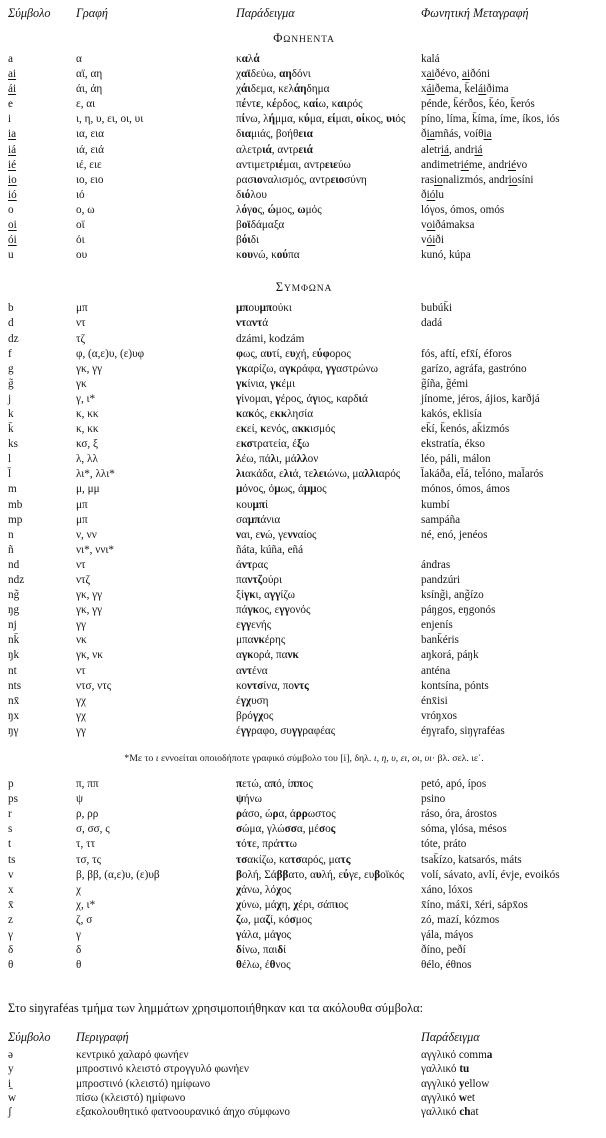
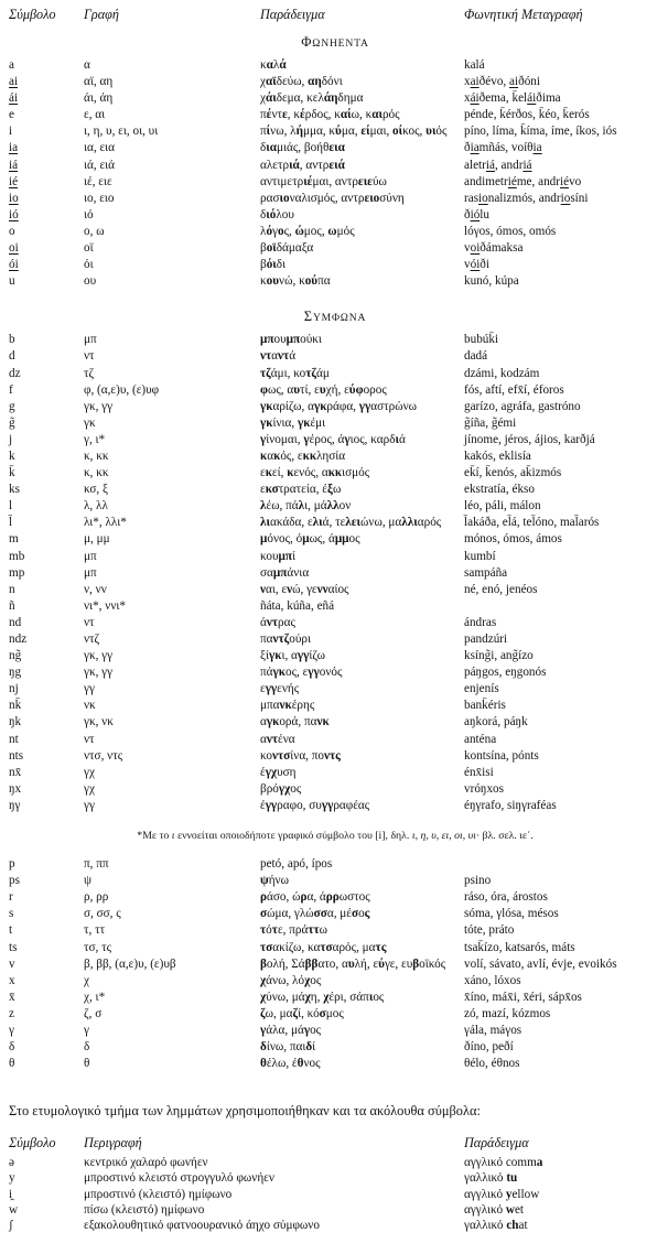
  Σύμβολο
  Γραφή
  Παράδειγμα
  Φωνητική Μεταγραφή
  ΦΩΝΗΕΝΤΑ
  a
  α
  καλά
  kalá
  ai
  αϊ, αη
  χαϊδεύω, αηδόνι
  xaiðévo, aiðóni
  ái
  άι, άη
  χάιδεμα, κελάηδημα
  xáiðema, k̄eláiðima
  e
  ε, αι
  πέντε, κέρδος, καίω, καιρός
  pénde, k̄érðos, k̄éo, k̄erós
  i
  ι, η, υ, ει, οι, υι
  πίνω, λήμμα, κύμα, είμαι, οίκος, υιός
  píno, líma, k̄íma, íme, íkos, iós
  ia
  ια, εια
  διαμιάς, βοήθεια
  ðiamñás, voíθia
  iá
  ιά, ειά
  αλετριά, αντρειά
  aletriá, andriá
  ié
  ιέ, ειε
  αντιμετριέμαι, αντρειεύω
  andimetriéme, andriévo
  io
  ιο, ειο
  ρασιοναλισμός, αντρειοσύνη
  rasionalizmós, andriosíni
  ió
  ιό
  διόλου
  ðiólu
  o
  ο, ω
  λόγος, ώμος, ωμός
  lóγos, ómos, omós
  oi
  οϊ
  βοϊδάμαξα
  voiðámaksa
  ói
  όι
  βόιδι
  vóiði
  u
  ου
  κουνώ, κούπα
  kunó, kúpa
  ΣΥΜΦΩΝΑ
  b
  μπ
  μπουμπούκι
  bubúk̄i
  d
  ντ
  νταντά
  dadá
  dz
  τζ
+ τζάμι, κοτζάμ
  dzámi, kodzám
  f
  φ, (α,ε)υ, (ε)υφ
  φως, αυτί, ευχή, εύφορος
  fós, aftí, efx̄í, éforos
  g
  γκ, γγ
  γκαρίζω, αγκράφα, γγαστρώνω
  garízo, agráfa, gastróno
  g̃
  γκ
  γκίνια, γκέμι
  g̃íña, g̃émi
  j
  γ, ι*
  γίνομαι, γέρος, άγιος, καρδιά
  jínome, jéros, ájios, karðjá
  k
  κ, κκ
  κακός, εκκλησία
  kakós, eklisía
  k̄
  κ, κκ
  εκεί, κενός, ακκισμός
  ek̄í, k̄enós, ak̄izmós
  ks
  κσ, ξ
  εκστρατεία, έξω
  ekstratía, ékso
  l
  λ, λλ
  λέω, πάλι, μάλλον
  léo, páli, málon
  l̄
  λι*, λλι*
  λιακάδα, ελιά, τελειώνω, μαλλιαρός
  l̄akáða, el̄á, tel̄óno, mal̄arós
  m
  μ, μμ
  μόνος, όμως, άμμος
  mónos, ómos, ámos
  mb
  μπ
  κουμπί
  kumbí
  mp
  μπ
  σαμπάνια
  sampáña
  n
  ν, νν
  ναι, ενώ, γενναίος
  né, enó, jenéos
  ñ
  νι*, ννι*
  ñáta, kúña, eñá
  nd
  ντ
  άντρας
  ándras
  ndz
  ντζ
  παντζούρι
  pandzúri
  ng̃
  γκ, γγ
  ξίγκι, αγγίζω
  ksíng̃i, ang̃ízo
  ŋg
  γκ, γγ
  πάγκος, εγγονός
  páŋgos, eŋgonós
  nj
  γγ
  εγγενής
  enjenís
  nk̄
  νκ
  μπανκέρης
  bank̄éris
  ŋk
  γκ, νκ
  αγκορά, πανκ
  aŋkorá, páŋk
  nt
  ντ
  αντένα
  anténa
  nts
  ντσ, ντς
  κοντσίνα, ποντς
  kontsína, pónts
  nx̄
  γχ
  έγχυση
  énx̄isi
  ŋx
  γχ
  βρόγχος
  vróŋxos
  ŋγ
  γγ
  έγγραφο, συγγραφέας
  éŋγrafo, siŋγraféas
  *Με το ι εννοείται οποιοδήποτε γραφικό σύμβολο του [i], δηλ. ι, η, υ, ει, οι, υι· βλ. σελ. ιε΄.
  p
  π, ππ
- πετώ, από, ίππος
  petó, apó, ípos
  ps
  ψ
  ψήνω
  psino
  r
  ρ, ρρ
  ράσο, ώρα, άρρωστος
  ráso, óra, árostos
  s
  σ, σσ, ς
  σώμα, γλώσσα, μέσος
  sóma, γlósa, mésos
  t
  τ, ττ
  τότε, πράττω
  tóte, práto
  ts
  τσ, τς
  τσακίζω, κατσαρός, ματς
  tsak̄ízo, katsarós, máts
  v
  β, ββ, (α,ε)υ, (ε)υβ
  βολή, Σάββατο, αυλή, εύγε, ευβοϊκός
  volí, sávato, avlí, évje, evoikós
  x
  χ
  χάνω, λόχος
  xáno, lóxos
  x̄
  χ, ι*
  χύνω, μάχη, χέρι, σάπιος
  x̄íno, máx̄i, x̄éri, sápx̄os
  z
  ζ, σ
  ζω, μαζί, κόσμος
  zó, mazí, kózmos
  γ
  γ
  γάλα, μάγος
  γála, máγos
  δ
  δ
  δίνω, παιδί
  ðíno, peðí
  θ
  θ
  θέλω, έθνος
  θélo, éθnos
- Στο siŋγraféas τμήμα των λημμάτων χρησιμοποιήθηκαν και τα ακόλουθα σύμβολα:
+ Στο ετυμολογικό τμήμα των λημμάτων χρησιμοποιήθηκαν και τα ακόλουθα σύμβολα:
  Σύμβολο
  Περιγραφή
  Παράδειγμα
  ə
  κεντρικό χαλαρό φωνήεν
  αγγλικό comma
  y
  μπροστινό κλειστό στρογγυλό φωνήεν
  γαλλικό tu
  i̯
  μπροστινό (κλειστό) ημίφωνο
  αγγλικό yellow
  w
  πίσω (κλειστό) ημίφωνο
  αγγλικό wet
  ʃ
  εξακολουθητικό φατνοουρανικό άηχο σύμφωνο
  γαλλικό chat
